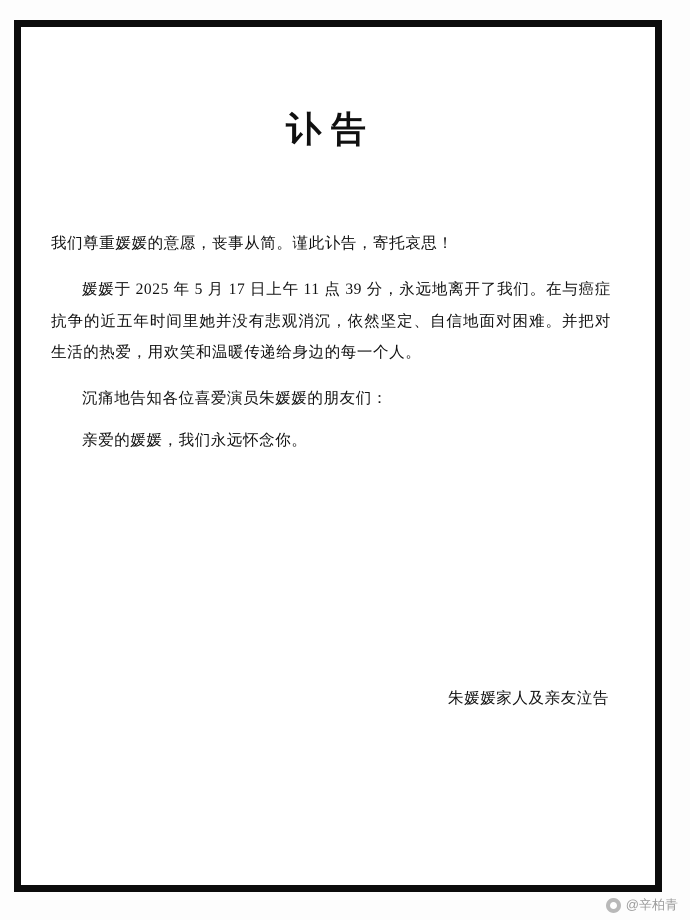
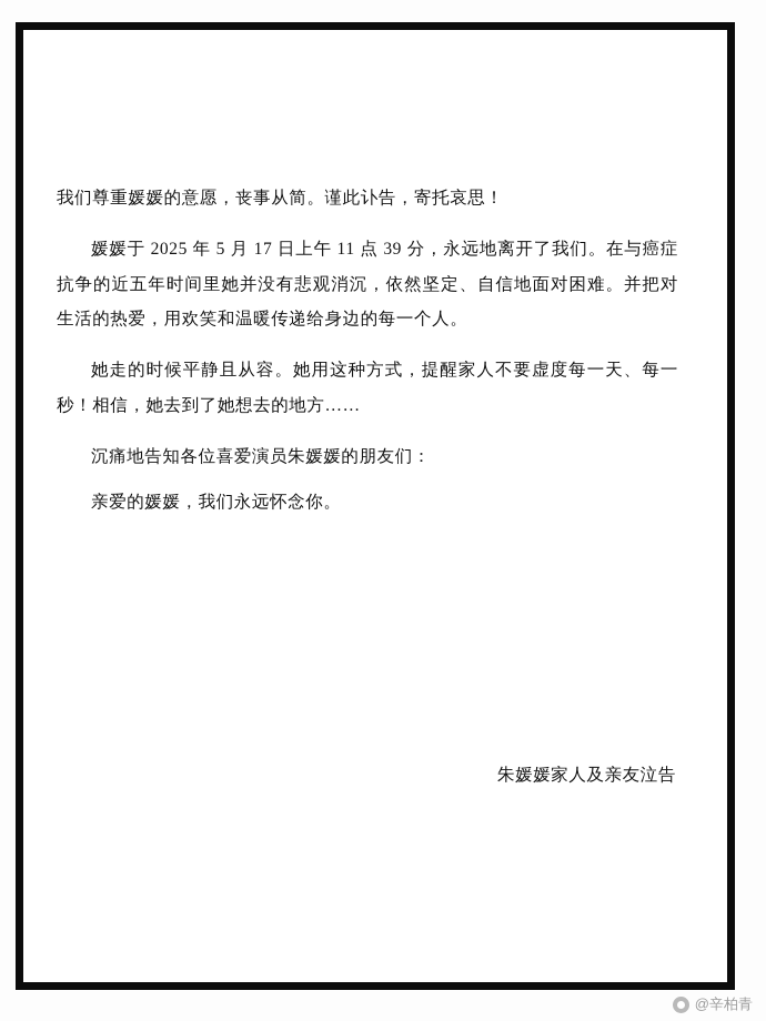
- 讣告
  我们尊重媛媛的意愿，丧事从简。谨此讣告，寄托哀思！
  媛媛于 2025 年 5 月 17 日上午 11 点 39 分，永远地离开了我们。在与癌症抗争的近五年时间里她并没有悲观消沉，依然坚定、自信地面对困难。并把对生活的热爱，用欢笑和温暖传递给身边的每一个人。
+ 她走的时候平静且从容。她用这种方式，提醒家人不要虚度每一天、每一秒！相信，她去到了她想去的地方……
  沉痛地告知各位喜爱演员朱媛媛的朋友们：
  亲爱的媛媛，我们永远怀念你。
  朱媛媛家人及亲友泣告
  @辛柏青
